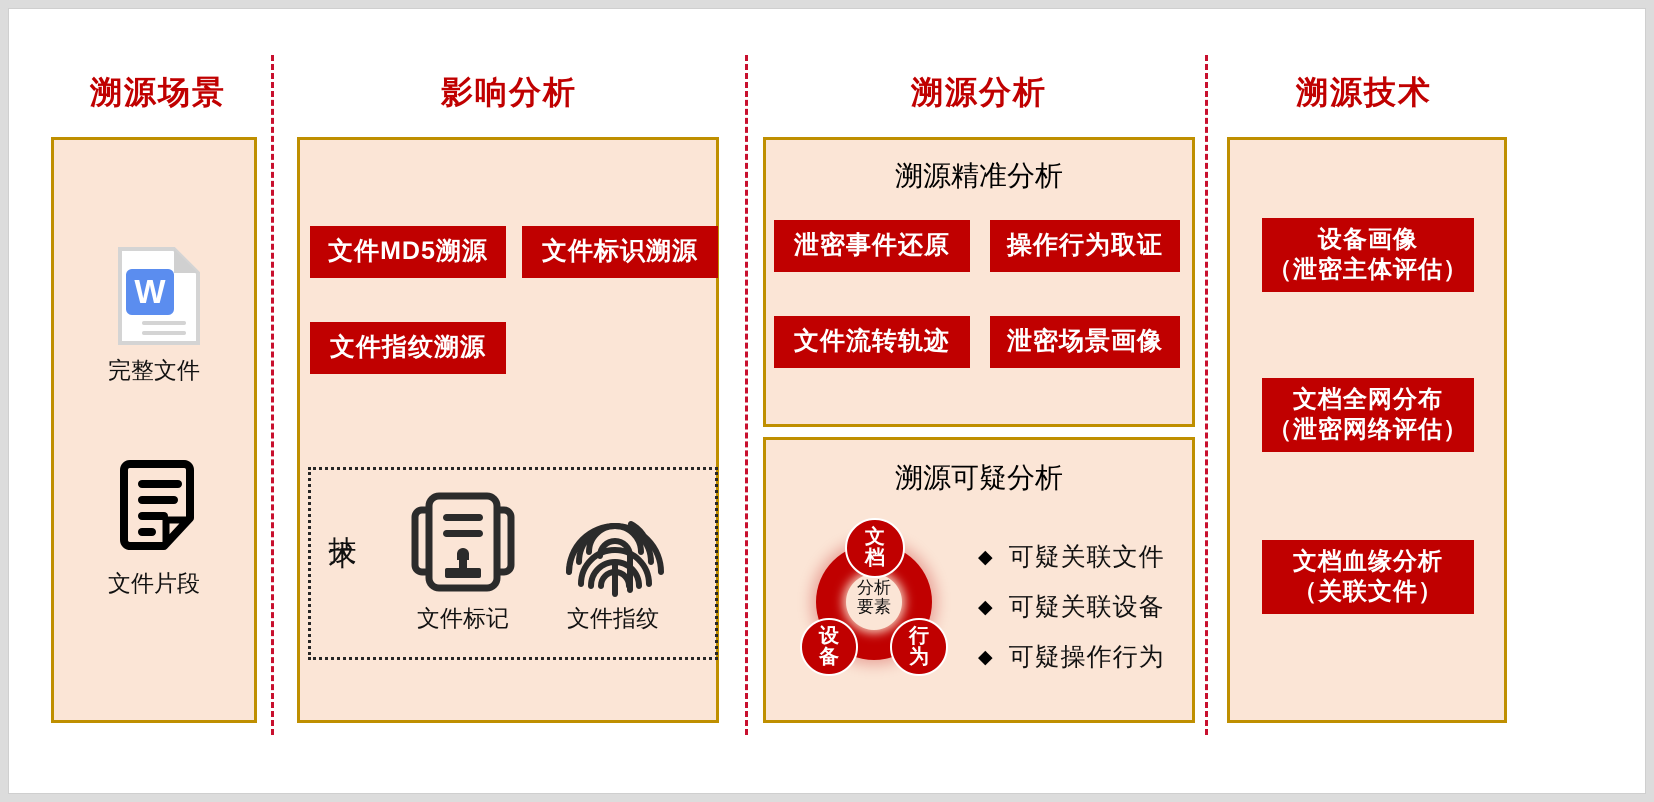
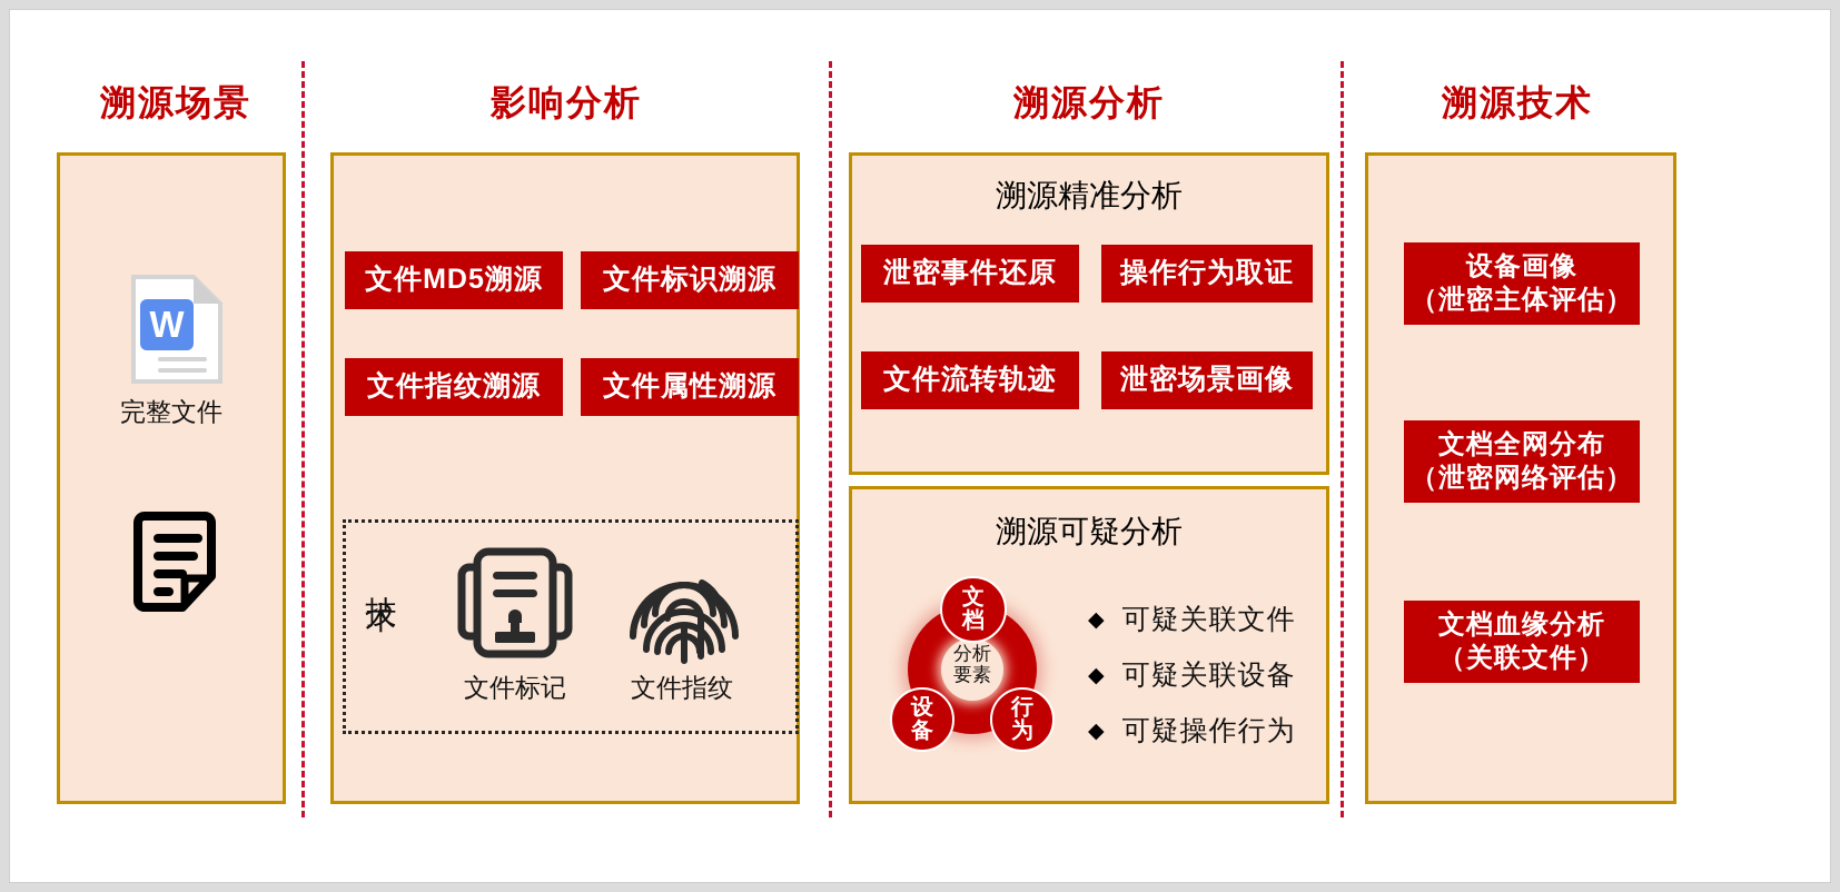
  溯源场景
  影响分析
  溯源分析
  溯源技术
  W
  完整文件
- 文件片段
  文件MD5溯源
  文件标识溯源
  文件指纹溯源
+ 文件属性溯源
  文件标记
  文件指纹
  溯源精准分析
  泄密事件还原
  操作行为取证
  文件流转轨迹
  泄密场景画像
  溯源可疑分析
  分析
  要素
  文
  档
  设
  备
  行
  为
  ◆
  可疑关联文件
  ◆
  可疑关联设备
  ◆
  可疑操作行为
  设备画像
  （泄密主体评估）
  文档全网分布
  （泄密网络评估）
  文档血缘分析
  （关联文件）
